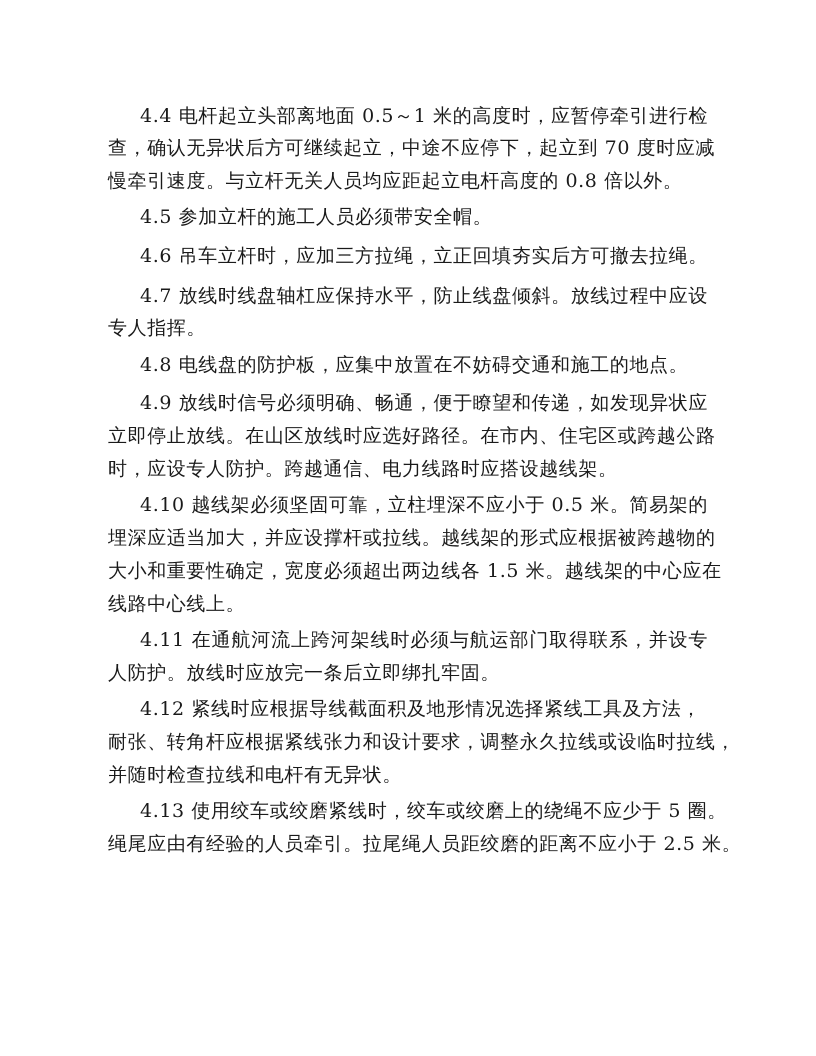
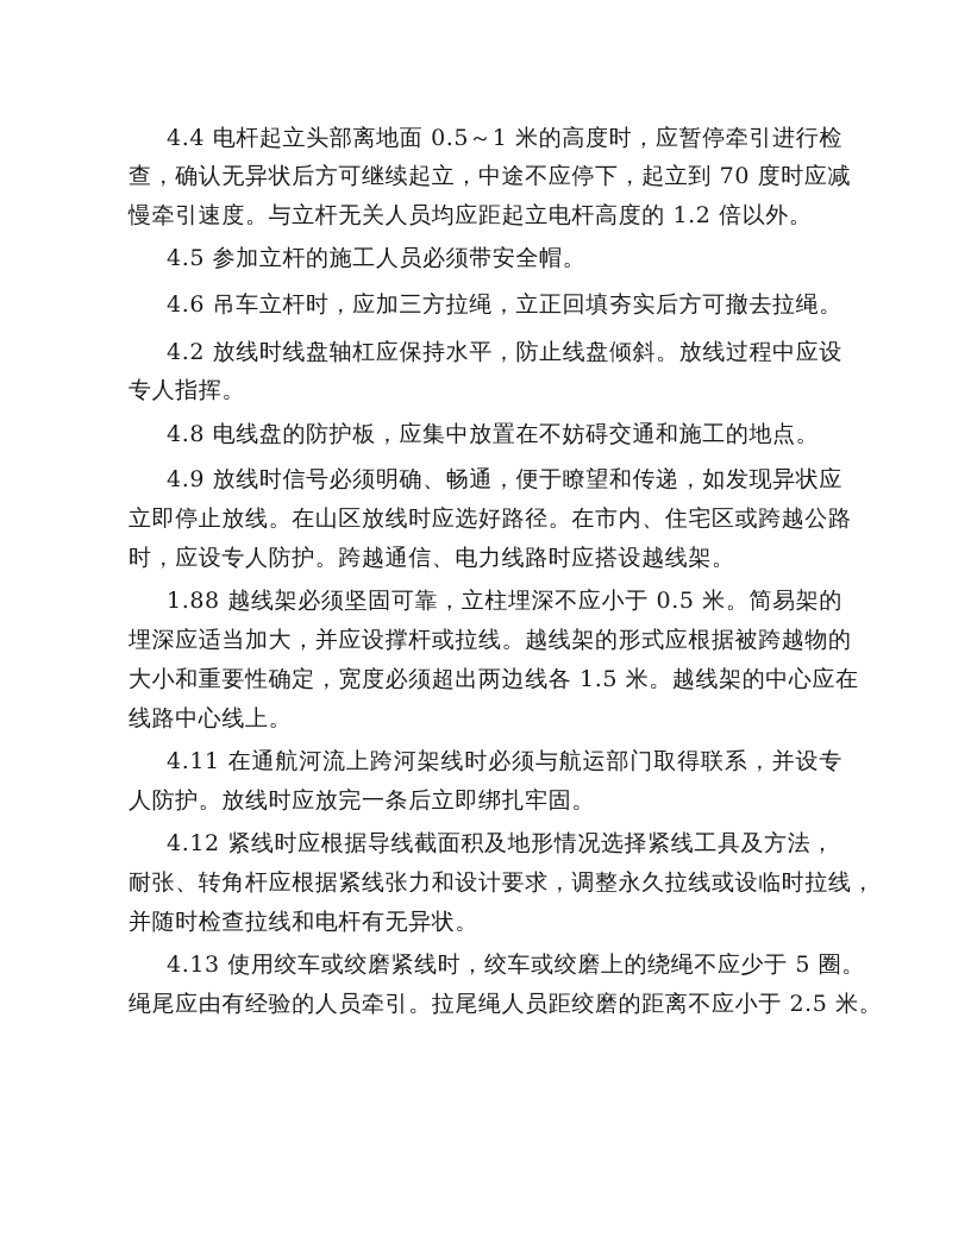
  4.4 电杆起立头部离地面 0.5～1 米的高度时，应暂停牵引进行检
  查，确认无异状后方可继续起立，中途不应停下，起立到 70 度时应减
- 慢牵引速度。与立杆无关人员均应距起立电杆高度的 0.8 倍以外。
+ 慢牵引速度。与立杆无关人员均应距起立电杆高度的 1.2 倍以外。
  4.5 参加立杆的施工人员必须带安全帽。
  4.6 吊车立杆时，应加三方拉绳，立正回填夯实后方可撤去拉绳。
- 4.7 放线时线盘轴杠应保持水平，防止线盘倾斜。放线过程中应设
+ 4.2 放线时线盘轴杠应保持水平，防止线盘倾斜。放线过程中应设
  专人指挥。
  4.8 电线盘的防护板，应集中放置在不妨碍交通和施工的地点。
  4.9 放线时信号必须明确、畅通，便于瞭望和传递，如发现异状应
  立即停止放线。在山区放线时应选好路径。在市内、住宅区或跨越公路
  时，应设专人防护。跨越通信、电力线路时应搭设越线架。
- 4.10 越线架必须坚固可靠，立柱埋深不应小于 0.5 米。简易架的
+ 1.88 越线架必须坚固可靠，立柱埋深不应小于 0.5 米。简易架的
  埋深应适当加大，并应设撑杆或拉线。越线架的形式应根据被跨越物的
  大小和重要性确定，宽度必须超出两边线各 1.5 米。越线架的中心应在
  线路中心线上。
  4.11 在通航河流上跨河架线时必须与航运部门取得联系，并设专
  人防护。放线时应放完一条后立即绑扎牢固。
  4.12 紧线时应根据导线截面积及地形情况选择紧线工具及方法，
  耐张、转角杆应根据紧线张力和设计要求，调整永久拉线或设临时拉线，
  并随时检查拉线和电杆有无异状。
  4.13 使用绞车或绞磨紧线时，绞车或绞磨上的绕绳不应少于 5 圈。
  绳尾应由有经验的人员牵引。拉尾绳人员距绞磨的距离不应小于 2.5 米。
